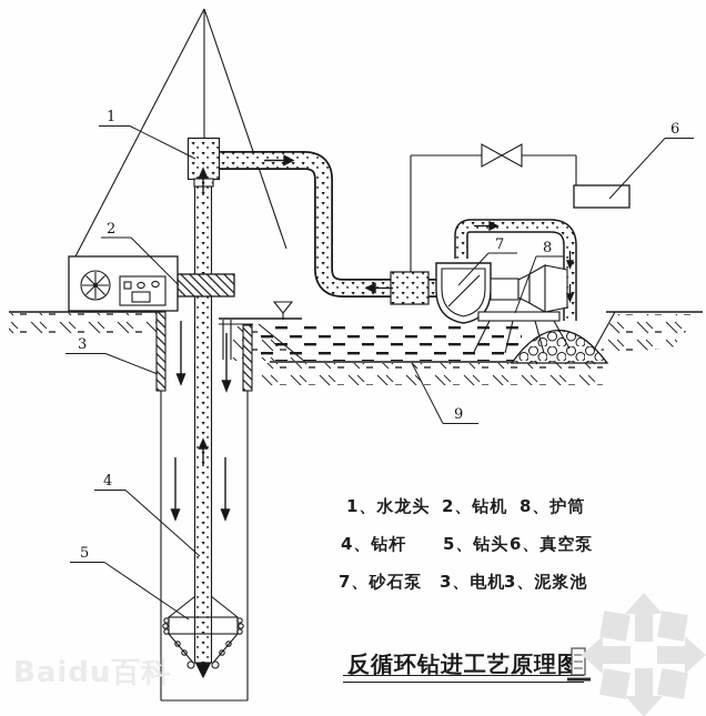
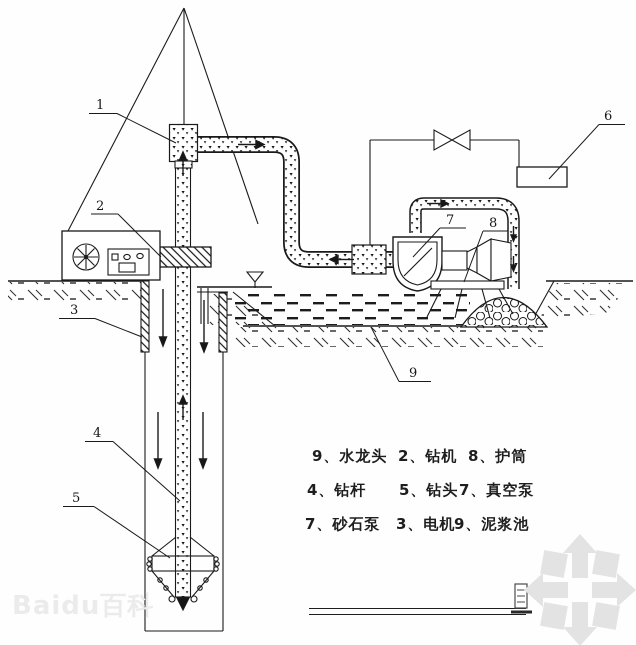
  1
  2
  3
  4
  5
  6
  7
  8
  9
- 1、水龙头
+ 9、水龙头
  2、钻机
  8、护筒
  4、钻杆
  5、钻头
- 6、真空泵
+ 7、真空泵
  7、砂石泵
  3、电机
- 3、泥浆池
+ 9、泥浆池
- 反循环钻进工艺原理图
  Baidu百科
